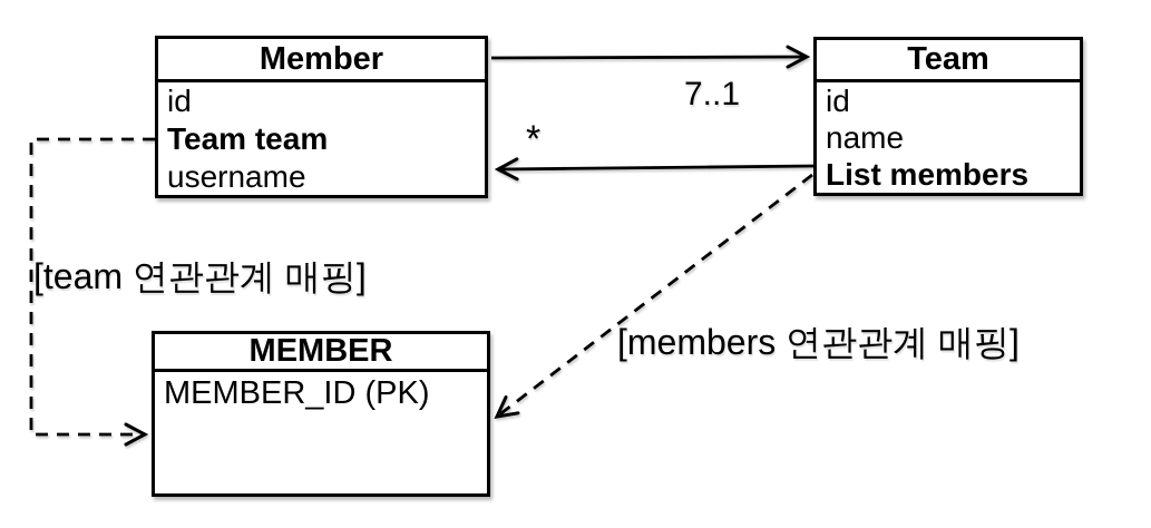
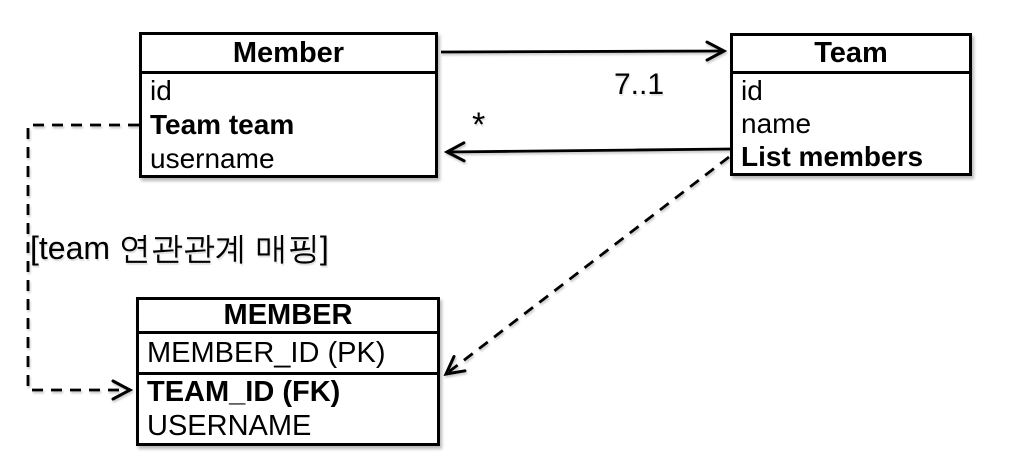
  Member
  id
  Team team
  username
  Team
  id
  name
  List members
  MEMBER
  MEMBER_ID (PK)
+ TEAM_ID (FK)
+ USERNAME
  7..1
  *
  [team 연관관계 매핑]
- [members 연관관계 매핑]
